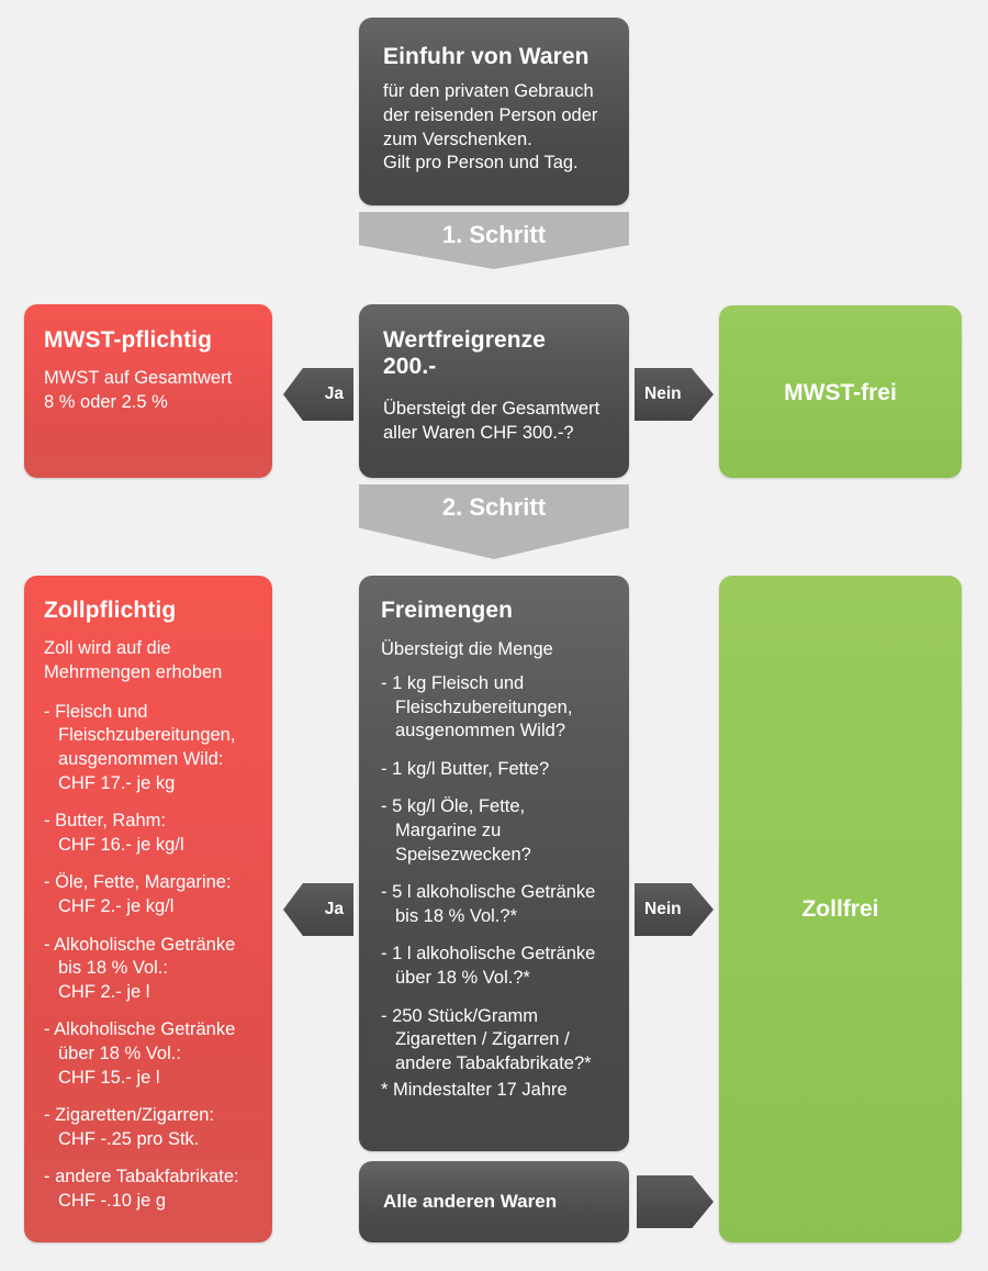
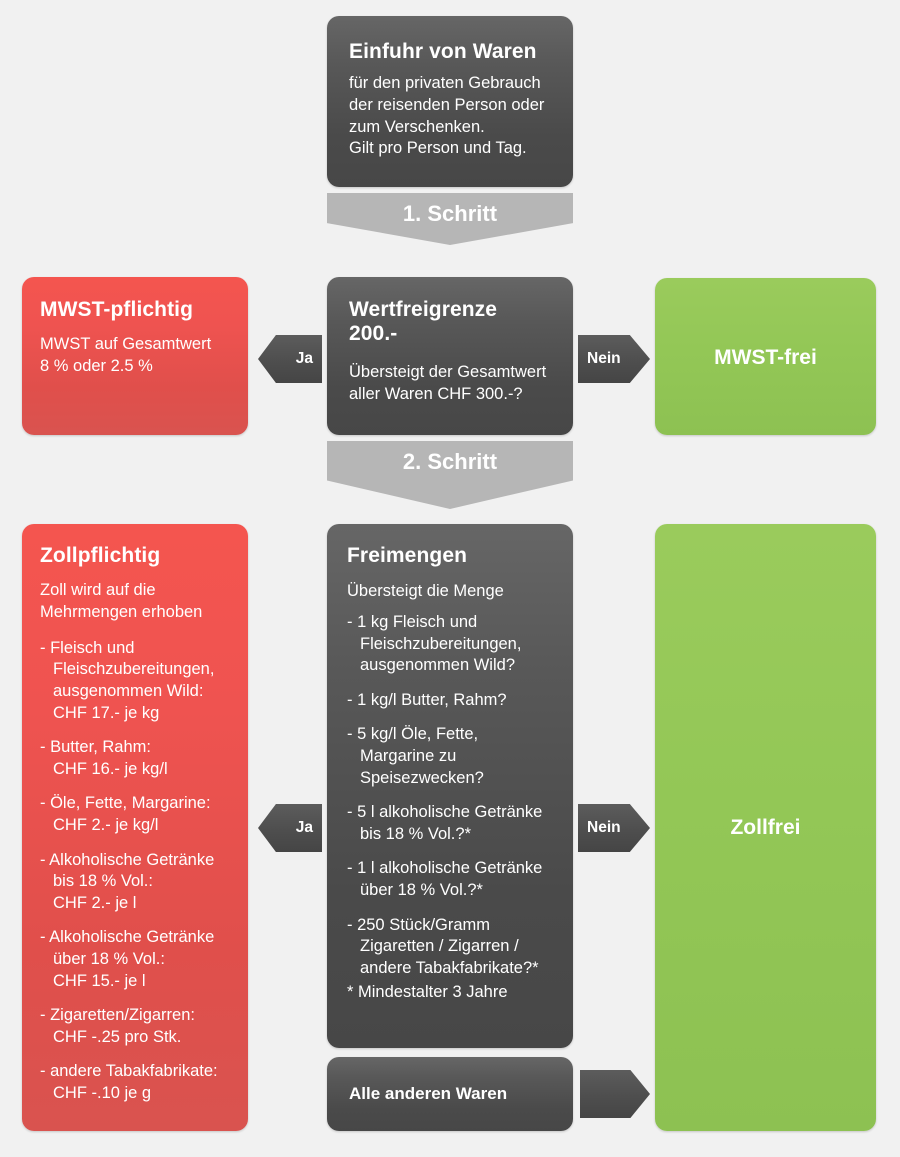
  Einfuhr von Waren
  für den privaten Gebrauch
  der reisenden Person oder
  zum Verschenken.
  Gilt pro Person und Tag.
  1. Schritt
  MWST-pflichtig
  MWST auf Gesamtwert
  8 % oder 2.5 %
  Ja
  Wertfreigrenze 200.-
  Übersteigt der Gesamtwert
  aller Waren CHF 300.-?
  Nein
  MWST-frei
  2. Schritt
  Zollpflichtig
  Zoll wird auf die
  Mehrmengen erhoben
  - Fleisch und
  Fleischzubereitungen,
  ausgenommen Wild:
  CHF 17.- je kg
  - Butter, Rahm:
  CHF 16.- je kg/l
  - Öle, Fette, Margarine:
  CHF 2.- je kg/l
  - Alkoholische Getränke
  bis 18 % Vol.:
  CHF 2.- je l
  - Alkoholische Getränke
  über 18 % Vol.:
  CHF 15.- je l
  - Zigaretten/Zigarren:
  CHF -.25 pro Stk.
  - andere Tabakfabrikate:
  CHF -.10 je g
  Ja
  Freimengen
  Übersteigt die Menge
  - 1 kg Fleisch und
  Fleischzubereitungen,
  ausgenommen Wild?
- - 1 kg/l Butter, Fette?
+ - 1 kg/l Butter, Rahm?
  - 5 kg/l Öle, Fette,
  Margarine zu
  Speisezwecken?
  - 5 l alkoholische Getränke
  bis 18 % Vol.?*
  - 1 l alkoholische Getränke
  über 18 % Vol.?*
  - 250 Stück/Gramm
  Zigaretten / Zigarren /
  andere Tabakfabrikate?*
- * Mindestalter 17 Jahre
+ * Mindestalter 3 Jahre
  Nein
  Zollfrei
  Alle anderen Waren
